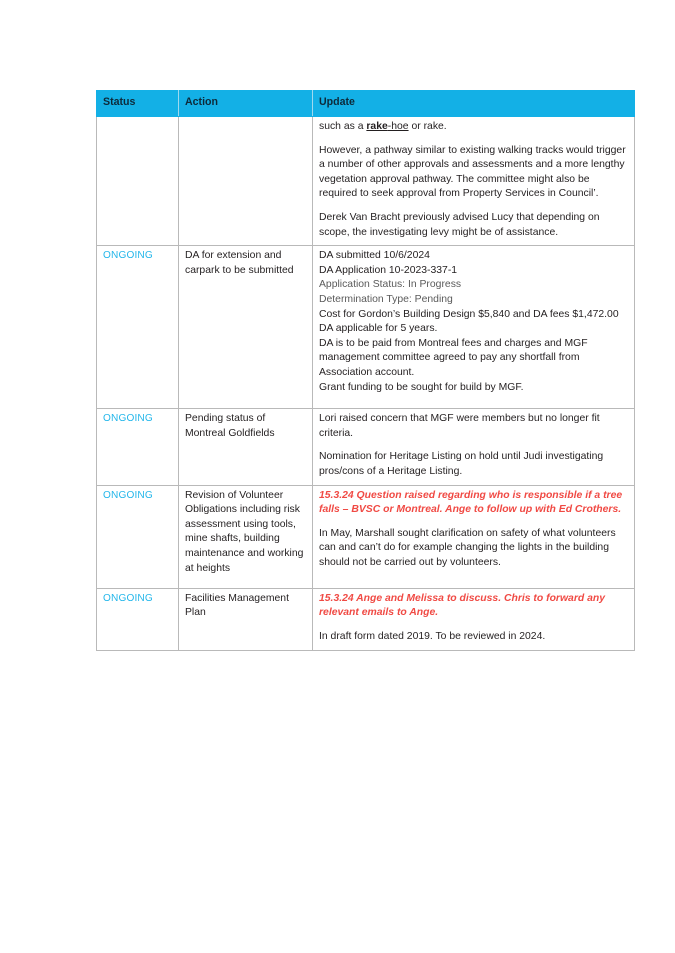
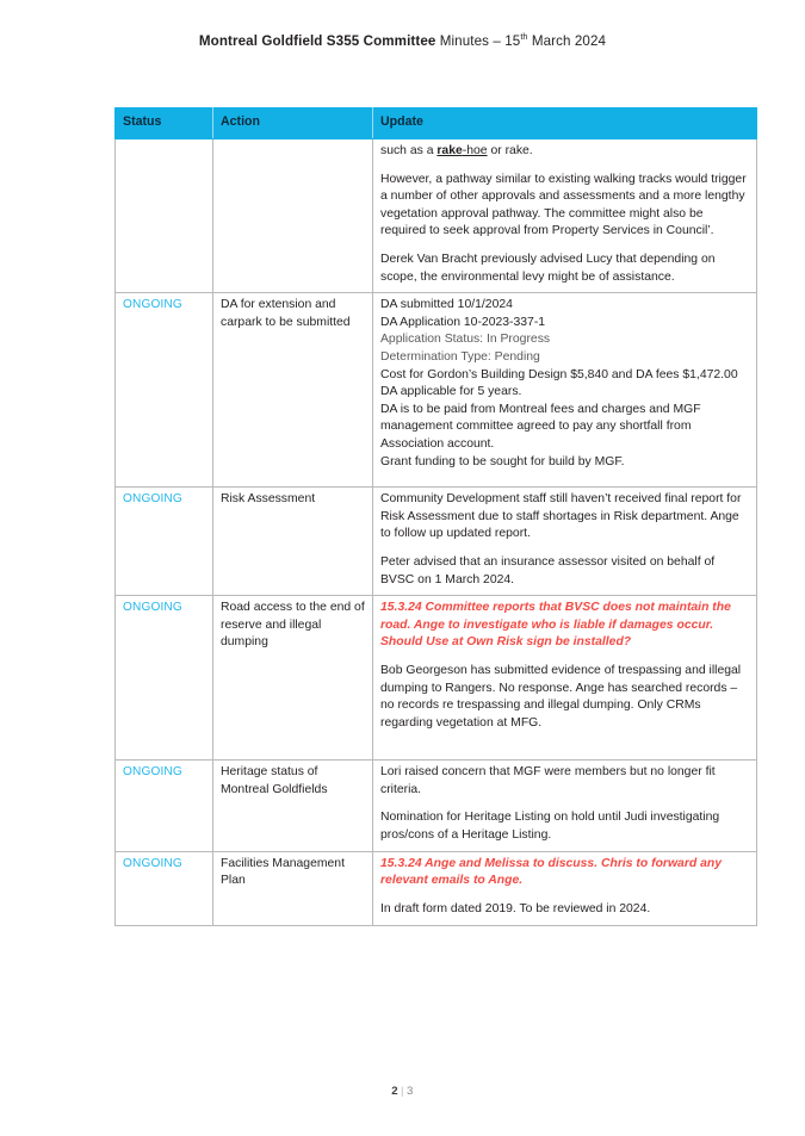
+ Montreal Goldfield S355 Committee Minutes – 15th March 2024
  Status	Action	Update
- 		such as a rake-hoe or rake. However, a pathway similar to existing walking tracks would trigger a number of other approvals and assessments and a more lengthy vegetation approval pathway. The committee might also be required to seek approval from Property Services in Council’. Derek Van Bracht previously advised Lucy that depending on scope, the investigating levy might be of assistance.
+ 		such as a rake-hoe or rake. However, a pathway similar to existing walking tracks would trigger a number of other approvals and assessments and a more lengthy vegetation approval pathway. The committee might also be required to seek approval from Property Services in Council’. Derek Van Bracht previously advised Lucy that depending on scope, the environmental levy might be of assistance.
- ONGOING	DA for extension and carpark to be submitted	DA submitted 10/6/2024 DA Application 10-2023-337-1 Application Status: In Progress Determination Type: Pending Cost for Gordon’s Building Design $5,840 and DA fees $1,472.00 DA applicable for 5 years. DA is to be paid from Montreal fees and charges and MGF management committee agreed to pay any shortfall from Association account. Grant funding to be sought for build by MGF.
+ ONGOING	DA for extension and carpark to be submitted	DA submitted 10/1/2024 DA Application 10-2023-337-1 Application Status: In Progress Determination Type: Pending Cost for Gordon’s Building Design $5,840 and DA fees $1,472.00 DA applicable for 5 years. DA is to be paid from Montreal fees and charges and MGF management committee agreed to pay any shortfall from Association account. Grant funding to be sought for build by MGF.
+ ONGOING	Risk Assessment	Community Development staff still haven’t received final report for Risk Assessment due to staff shortages in Risk department. Ange to follow up updated report. Peter advised that an insurance assessor visited on behalf of BVSC on 1 March 2024.
+ ONGOING	Road access to the end of reserve and illegal dumping	15.3.24 Committee reports that BVSC does not maintain the road. Ange to investigate who is liable if damages occur. Should Use at Own Risk sign be installed? Bob Georgeson has submitted evidence of trespassing and illegal dumping to Rangers. No response. Ange has searched records – no records re trespassing and illegal dumping. Only CRMs regarding vegetation at MFG.
- ONGOING	Pending status of Montreal Goldfields	Lori raised concern that MGF were members but no longer fit criteria. Nomination for Heritage Listing on hold until Judi investigating pros/cons of a Heritage Listing.
+ ONGOING	Heritage status of Montreal Goldfields	Lori raised concern that MGF were members but no longer fit criteria. Nomination for Heritage Listing on hold until Judi investigating pros/cons of a Heritage Listing.
- ONGOING	Revision of Volunteer Obligations including risk assessment using tools, mine shafts, building maintenance and working at heights	15.3.24 Question raised regarding who is responsible if a tree falls – BVSC or Montreal. Ange to follow up with Ed Crothers. In May, Marshall sought clarification on safety of what volunteers can and can’t do for example changing the lights in the building should not be carried out by volunteers.
  ONGOING	Facilities Management Plan	15.3.24 Ange and Melissa to discuss. Chris to forward any relevant emails to Ange. In draft form dated 2019. To be reviewed in 2024.
+ 2 | 3
